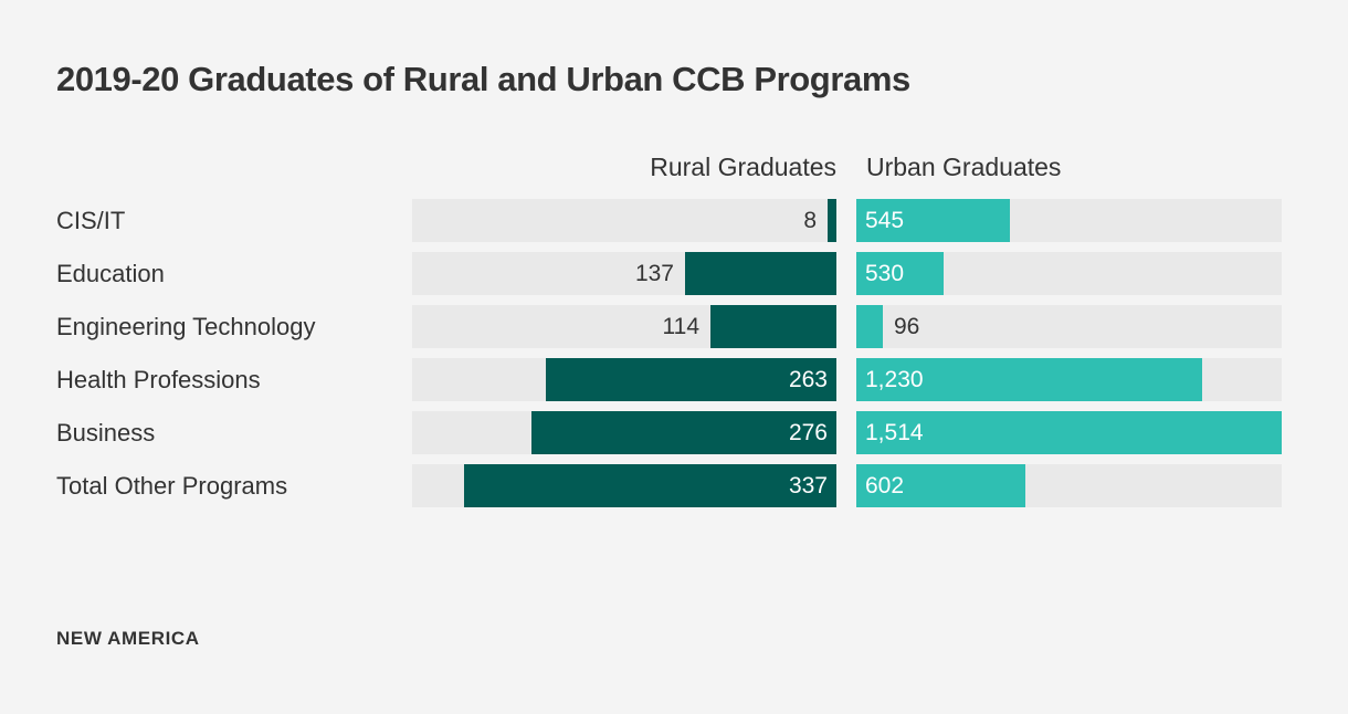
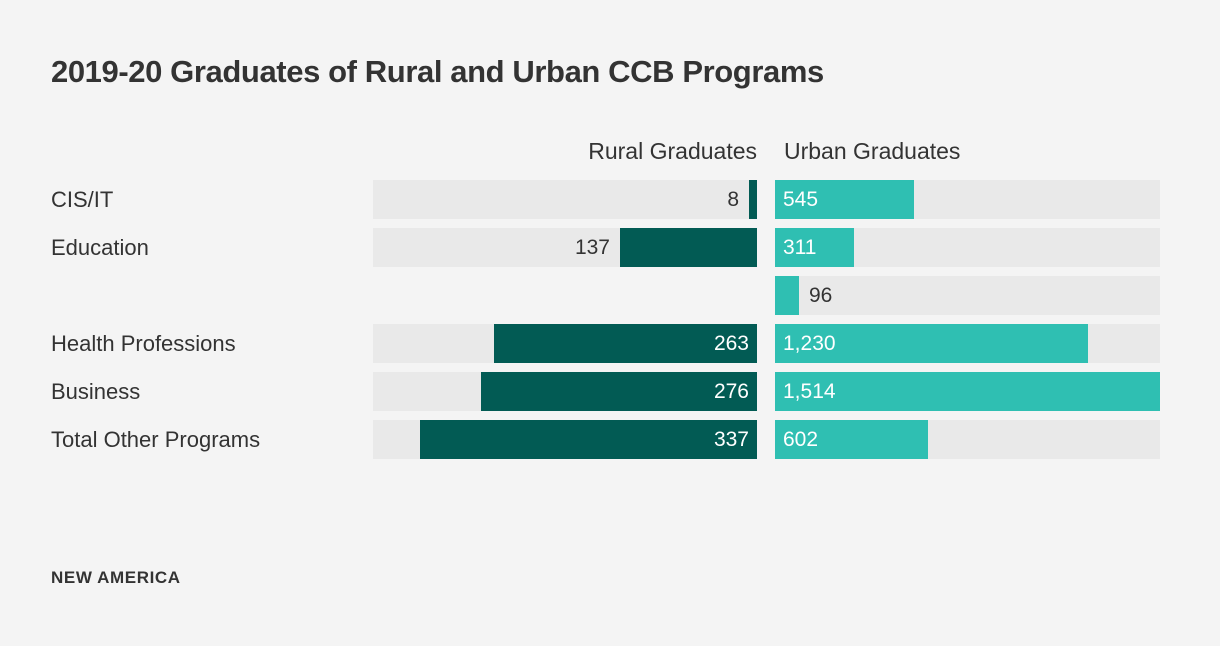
  2019-20 Graduates of Rural and Urban CCB Programs
  Rural Graduates
  Urban Graduates
  CIS/IT
  8
  545
  Education
  137
- 530
+ 311
- Engineering Technology
- 114
  96
  Health Professions
  263
  1,230
  Business
  276
  1,514
  Total Other Programs
  337
  602
  NEW AMERICA
